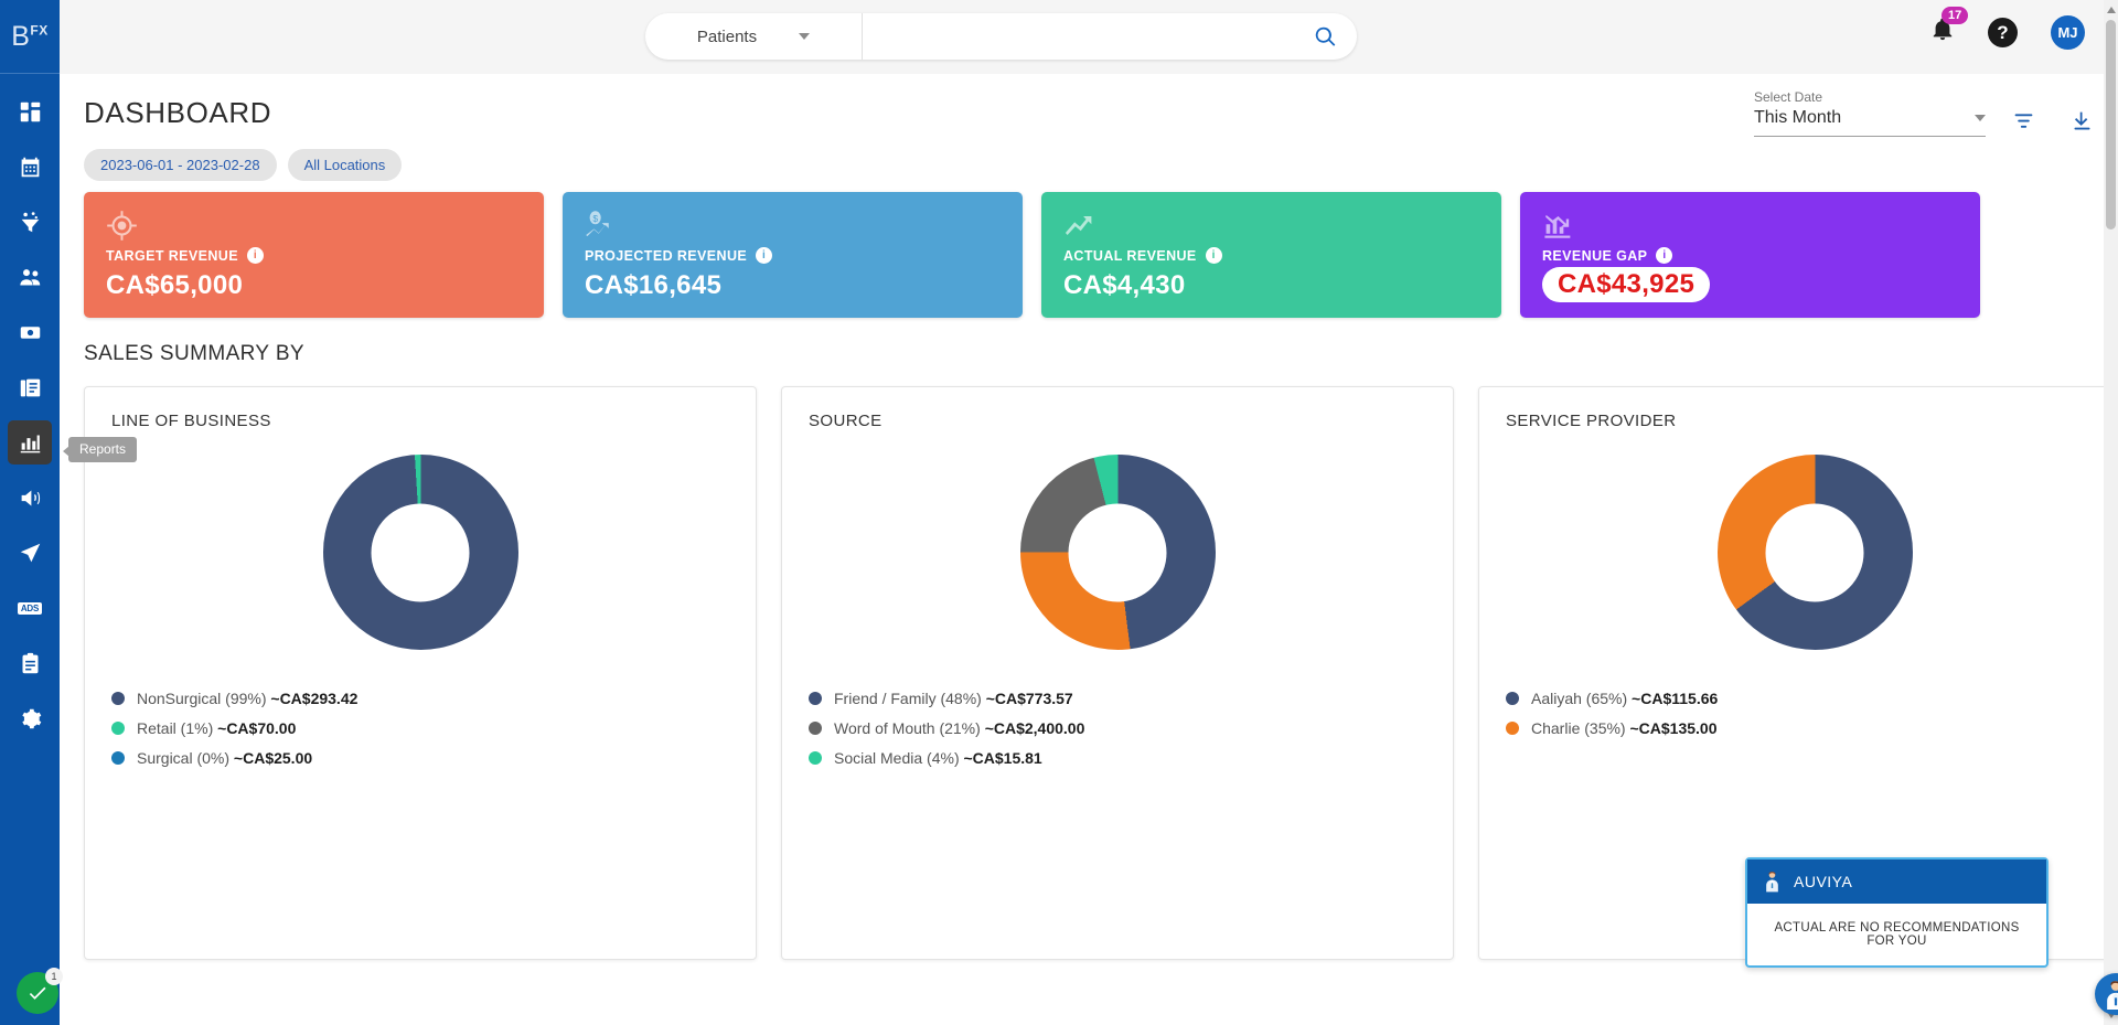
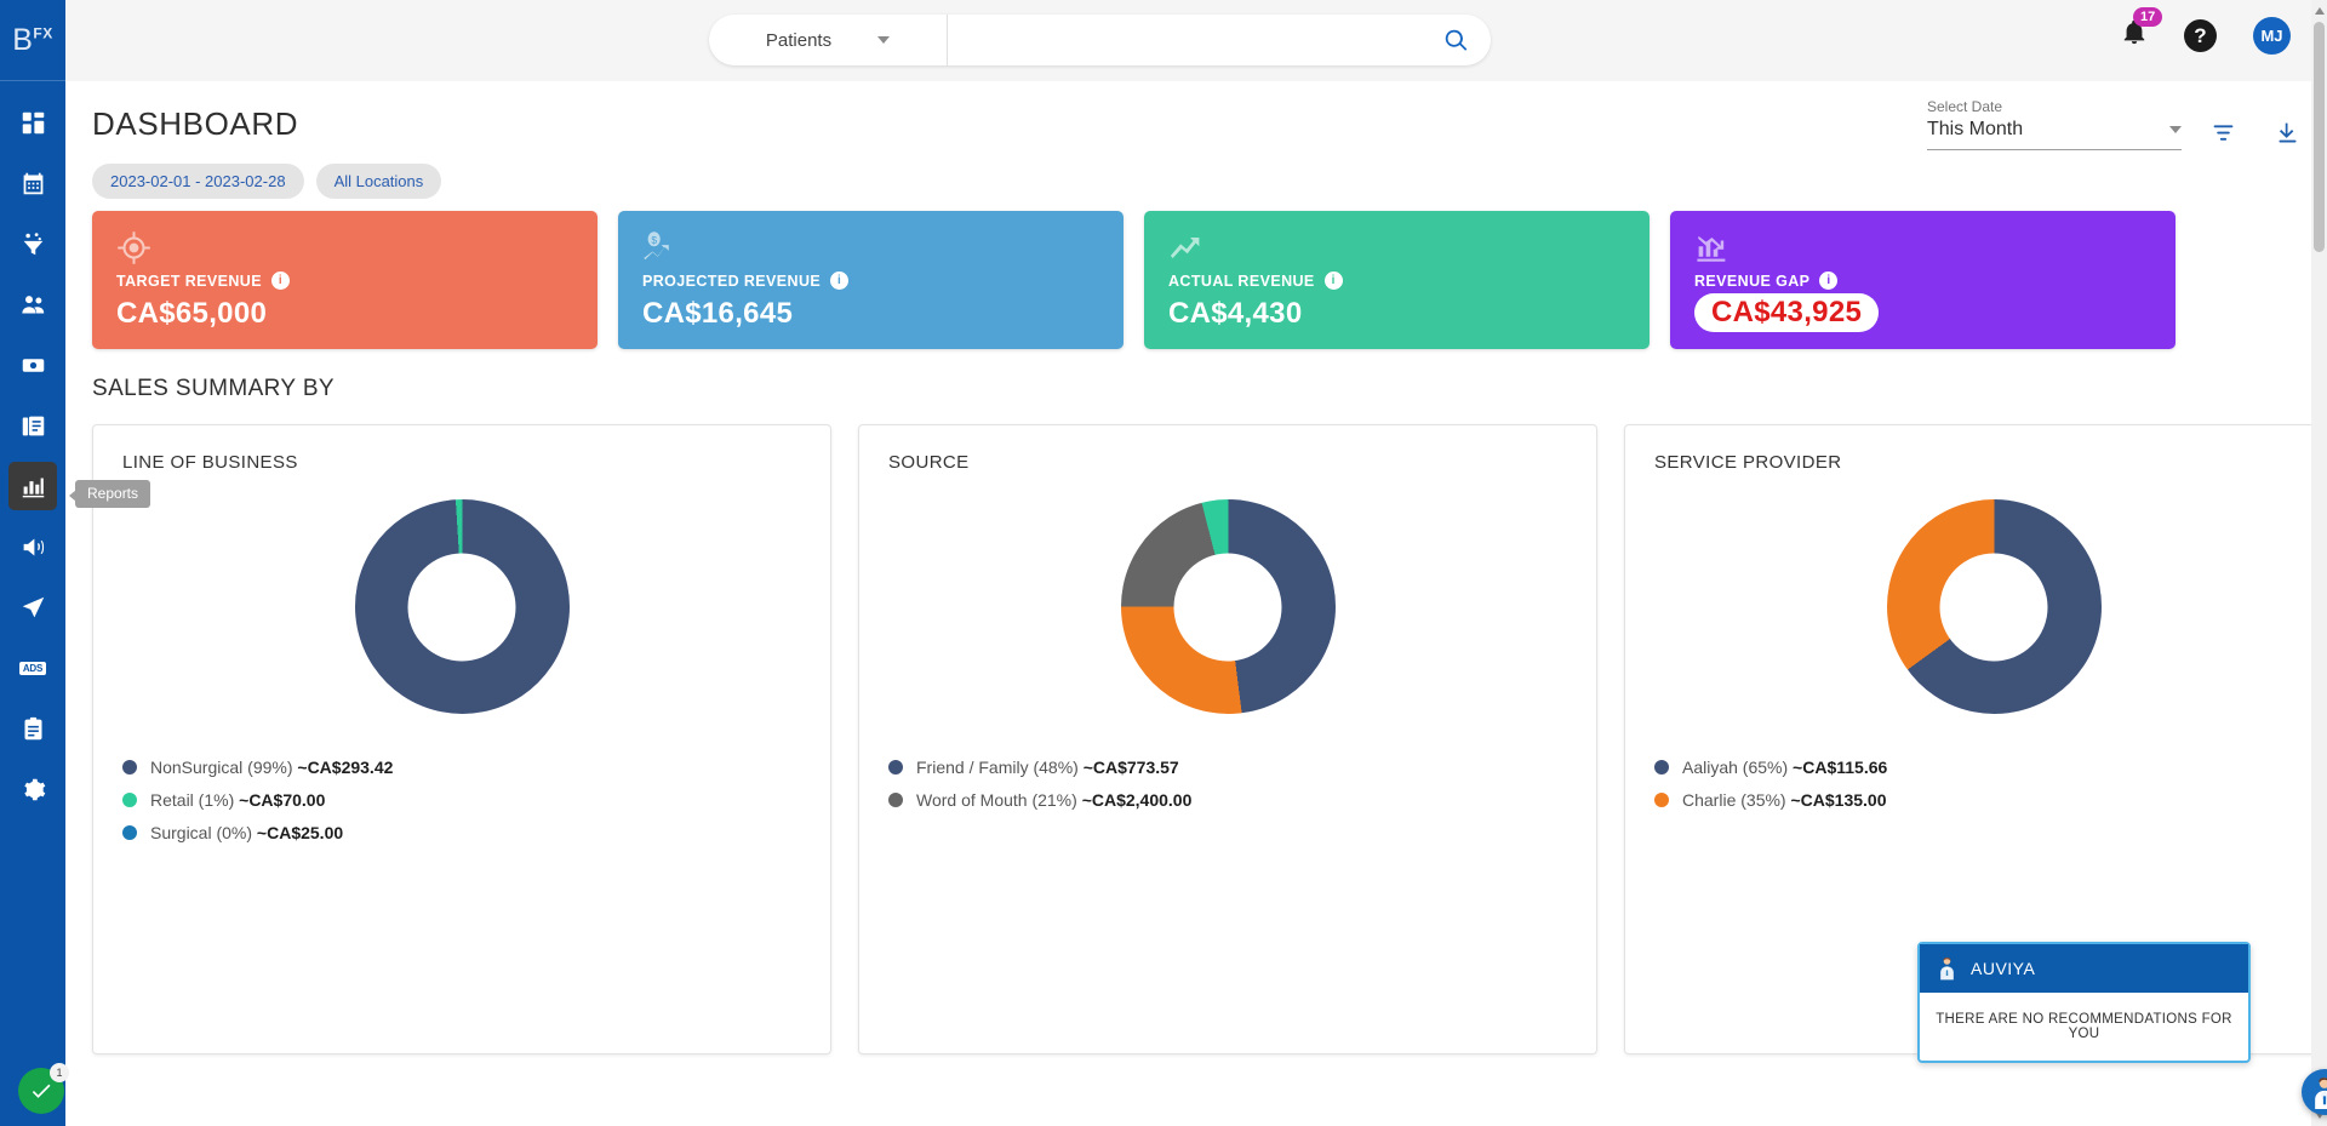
  BFX
  ADS
  Reports
  Patients
  17
  ?
  MJ
  DASHBOARD
- 2023-06-01 - 2023-02-28
+ 2023-02-01 - 2023-02-28
  All Locations
  Select Date
  This Month
  TARGET REVENUE
  i
  CA$65,000
  $
  PROJECTED REVENUE
  i
  CA$16,645
  ACTUAL REVENUE
  i
  CA$4,430
  REVENUE GAP
  i
  CA$43,925
  SALES SUMMARY BY
  LINE OF BUSINESS
  NonSurgical (99%) ~CA$293.42
  Retail (1%) ~CA$70.00
  Surgical (0%) ~CA$25.00
  SOURCE
  Friend / Family (48%) ~CA$773.57
  Word of Mouth (21%) ~CA$2,400.00
- Social Media (4%) ~CA$15.81
  SERVICE PROVIDER
  Aaliyah (65%) ~CA$115.66
  Charlie (35%) ~CA$135.00
  AUVIYA
- ACTUAL ARE NO RECOMMENDATIONS FOR YOU
+ THERE ARE NO RECOMMENDATIONS FOR YOU
  1
